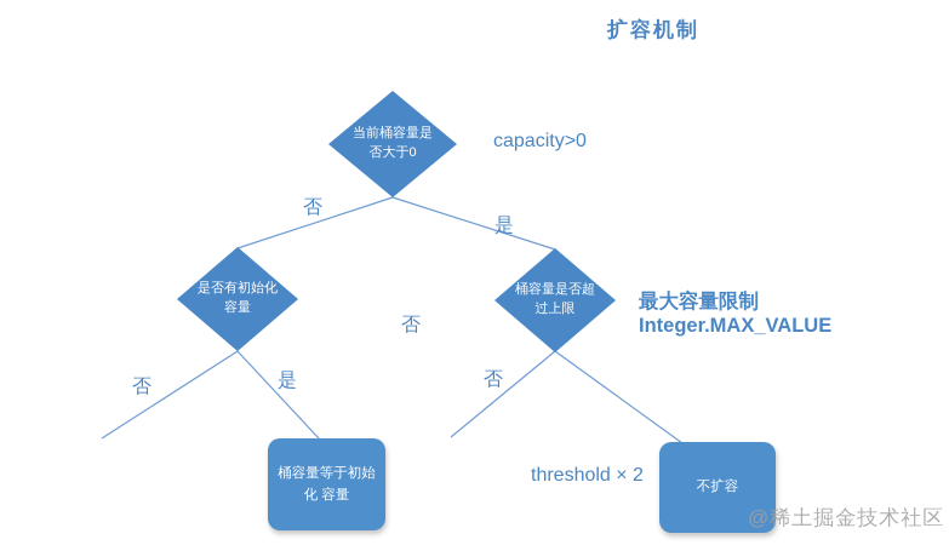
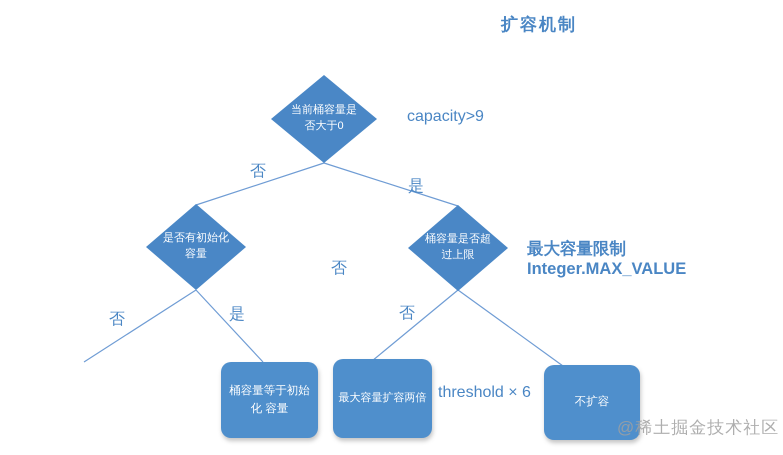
  扩容机制
  当前桶容量是
  否大于0
  是否有初始化
  容量
  桶容量是否超
  过上限
  桶容量等于初始化 容量
+ 最大容量扩容两倍
  不扩容
  否
  是
  否
  否
  是
  否
- capacity>0
+ capacity>9
  最大容量限制Integer.MAX_VALUE
- threshold × 2
+ threshold × 6
  @稀土掘金技术社区
